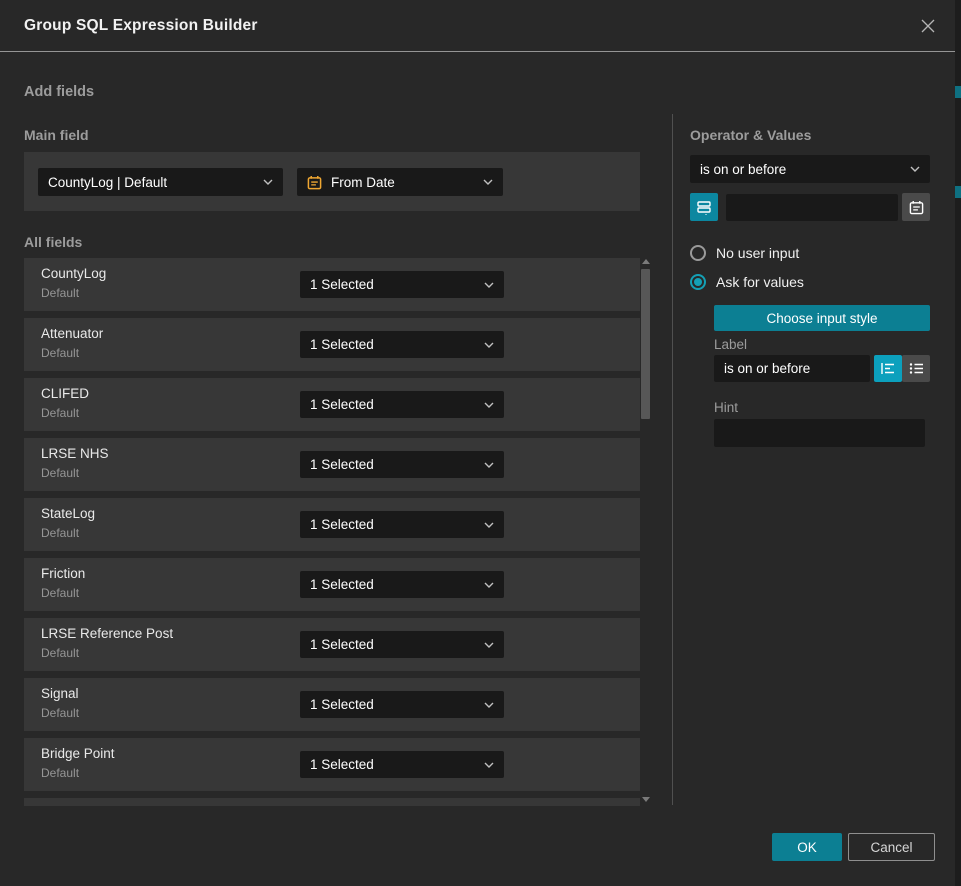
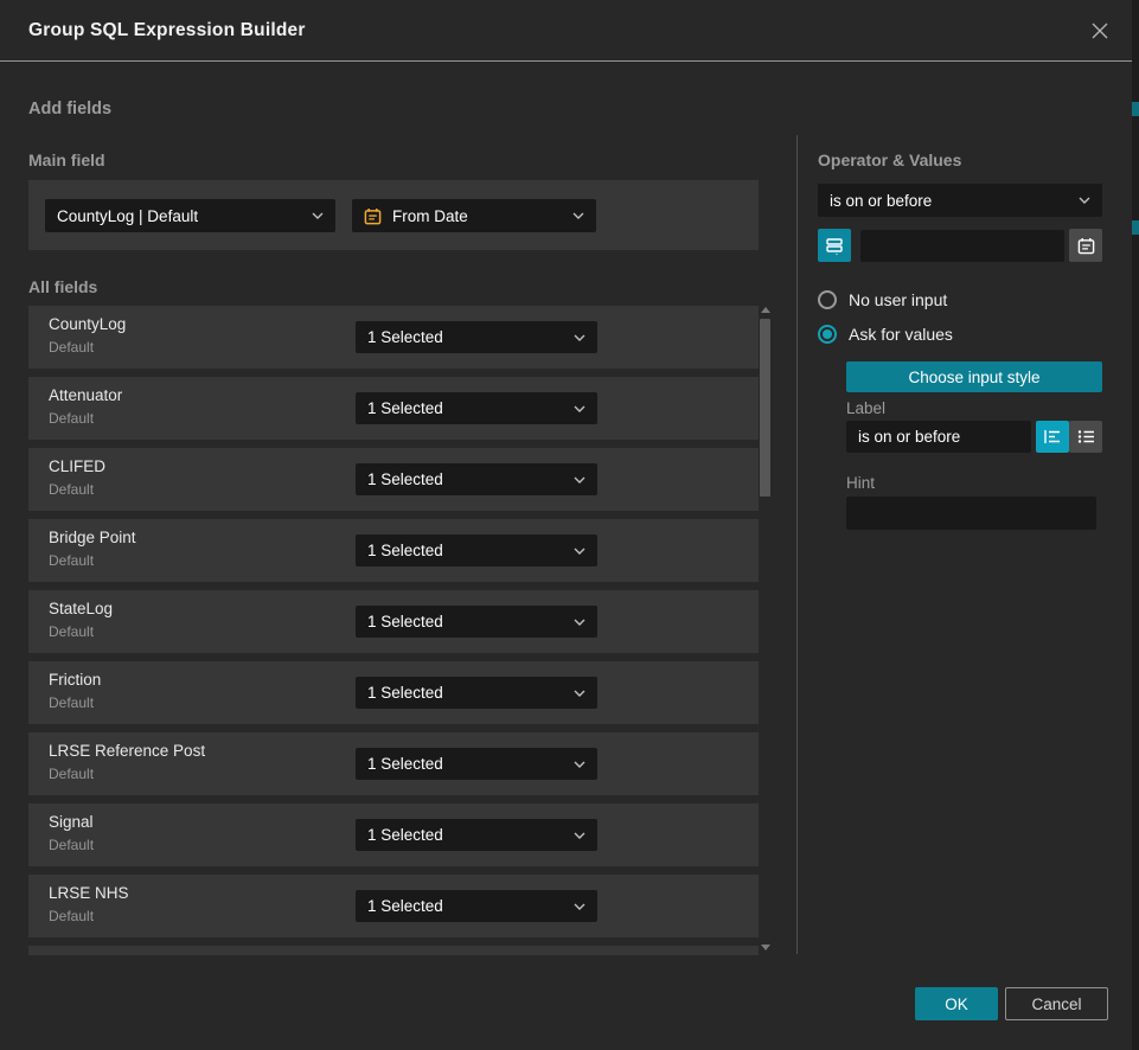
  Group SQL Expression Builder
  Add fields
  Main field
  CountyLog | Default
  From Date
  All fields
  CountyLog
  Default
  1 Selected
  Attenuator
  Default
  1 Selected
  CLIFED
  Default
  1 Selected
- LRSE NHS
+ Bridge Point
  Default
  1 Selected
  StateLog
  Default
  1 Selected
  Friction
  Default
  1 Selected
  LRSE Reference Post
  Default
  1 Selected
  Signal
  Default
  1 Selected
- Bridge Point
+ LRSE NHS
  Default
  1 Selected
  Operator & Values
  is on or before
  No user input
  Ask for values
  Choose input style
  Label
  is on or before
  Hint
  OK
  Cancel
